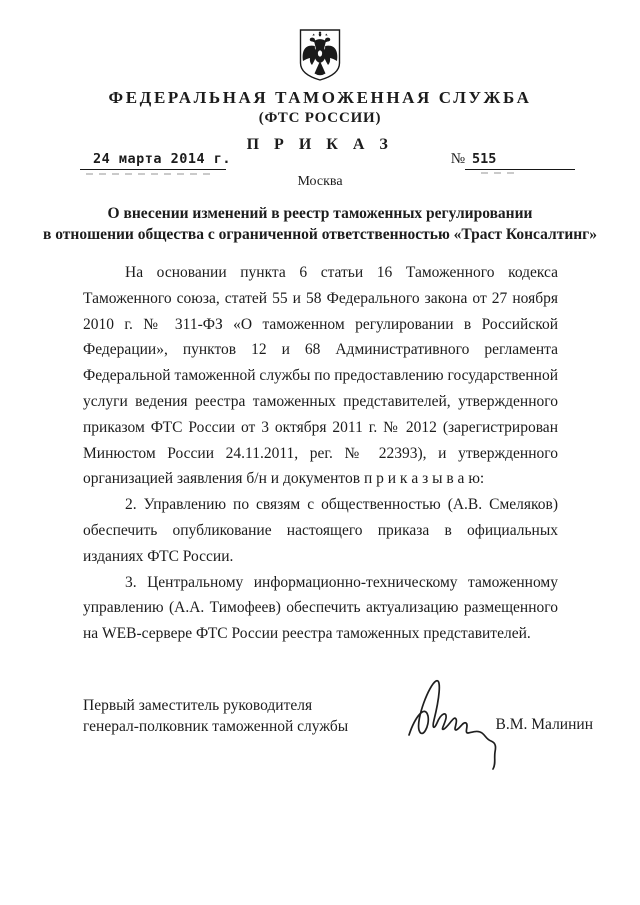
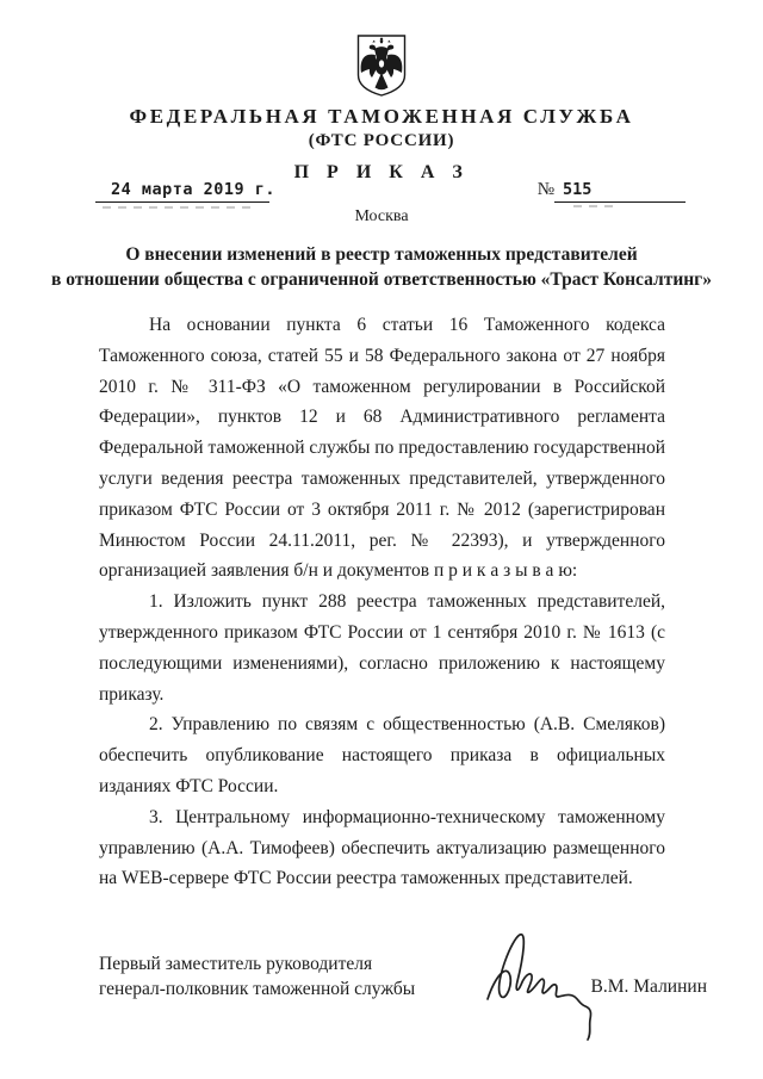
  ФЕДЕРАЛЬНАЯ ТАМОЖЕННАЯ СЛУЖБА
  (ФТС РОССИИ)
  П Р И К А З
- 24 марта 2014 г.
+ 24 марта 2019 г.
  №
  515
  Москва
- О внесении изменений в реестр таможенных регулировании
+ О внесении изменений в реестр таможенных представителей
  в отношении общества с ограниченной ответственностью «Траст Консалтинг»
  На основании пункта 6 статьи 16 Таможенного кодекса Таможенного союза, статей 55 и 58 Федерального закона от 27 ноября 2010 г. № 311-ФЗ «О таможенном регулировании в Российской Федерации», пунктов 12 и 68 Административного регламента Федеральной таможенной службы по предоставлению государственной услуги ведения реестра таможенных представителей, утвержденного приказом ФТС России от 3 октября 2011 г. № 2012 (зарегистрирован Минюстом России 24.11.2011, рег. № 22393), и утвержденного организацией заявления б/н и документов п р и к а з ы в а ю:
+ 1. Изложить пункт 288 реестра таможенных представителей, утвержденного приказом ФТС России от 1 сентября 2010 г. № 1613 (с последующими изменениями), согласно приложению к настоящему приказу.
  2. Управлению по связям с общественностью (А.В. Смеляков) обеспечить опубликование настоящего приказа в официальных изданиях ФТС России.
  3. Центральному информационно-техническому таможенному управлению (А.А. Тимофеев) обеспечить актуализацию размещенного на WEB-сервере ФТС России реестра таможенных представителей.
  Первый заместитель руководителя
  генерал-полковник таможенной службы
  В.М. Малинин
